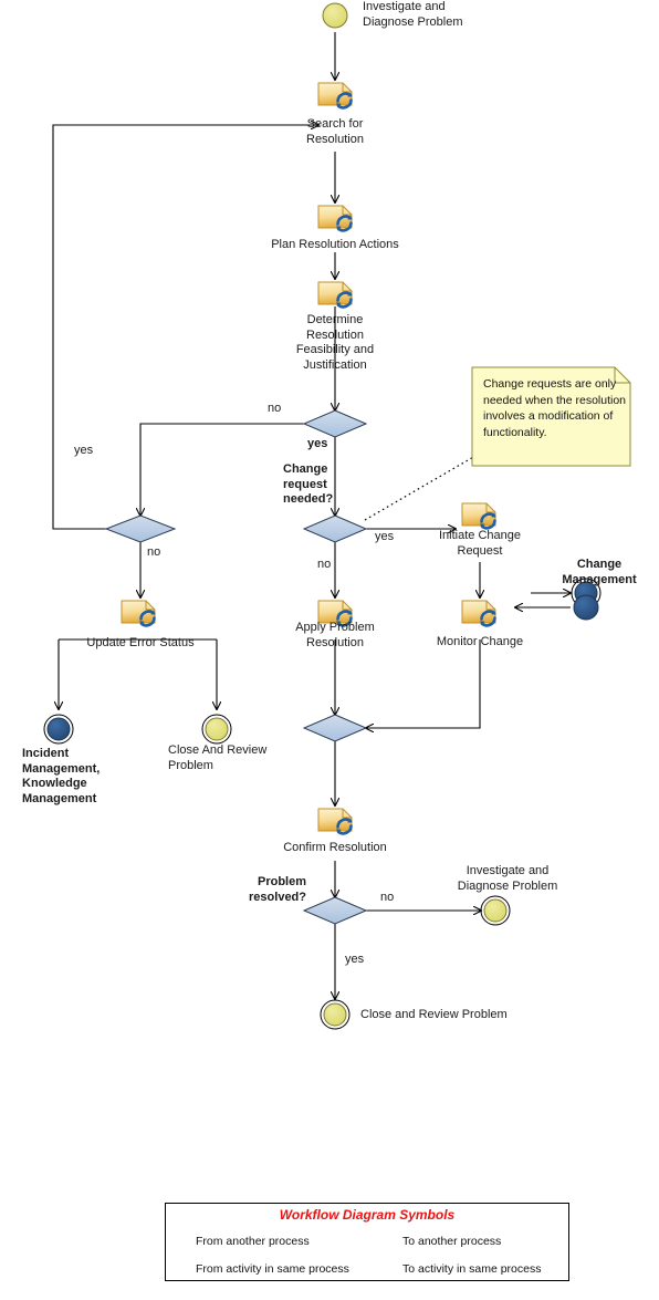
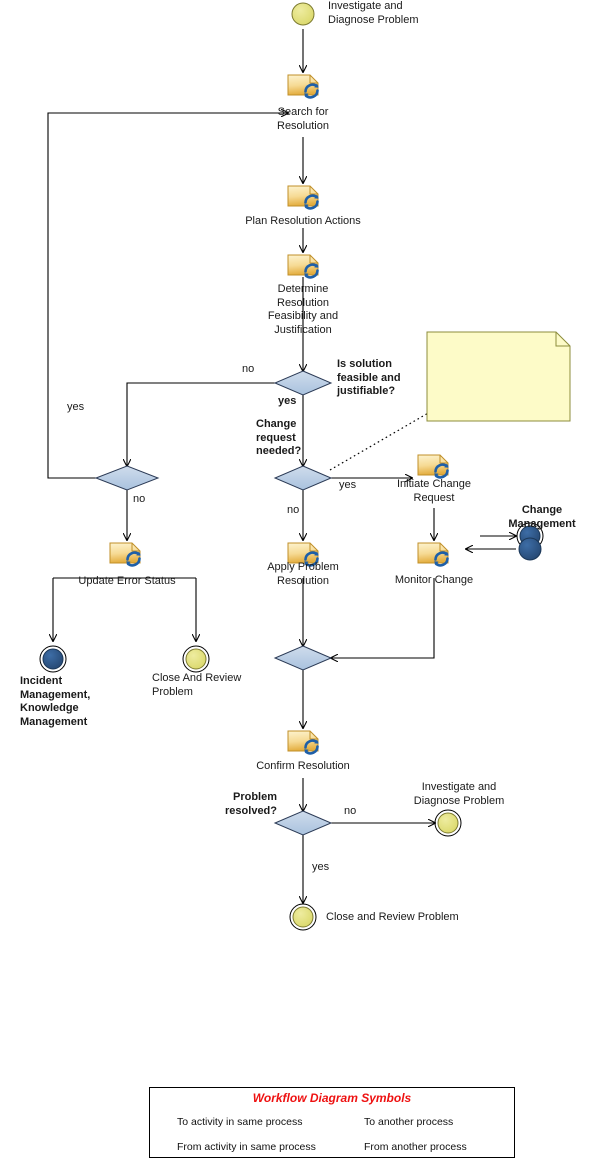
  Investigate and
  Diagnose Problem
  Search for
  Resolution
  Plan Resolution Actions
  Determine
  Resolution
  Feasibility and
  Justification
+ Is solution
+ feasible and
+ justifiable?
  Change
  request
  needed?
  Update Error Status
  Apply Problem
  Resolution
  Initiate Change
  Request
  Monitor Change
  Confirm Resolution
  Problem
  resolved?
  Incident
  Management,
  Knowledge
  Management
  Close And Review
  Problem
  Change
  Management
  Investigate and
  Diagnose Problem
  Close and Review Problem
  no
  yes
  yes
  no
  yes
  no
  no
  yes
- Change requests are only needed when the resolution involves a modification of functionality.
  Workflow Diagram Symbols
- From another process
+ To activity in same process
  To another process
  From activity in same process
- To activity in same process
+ From another process
